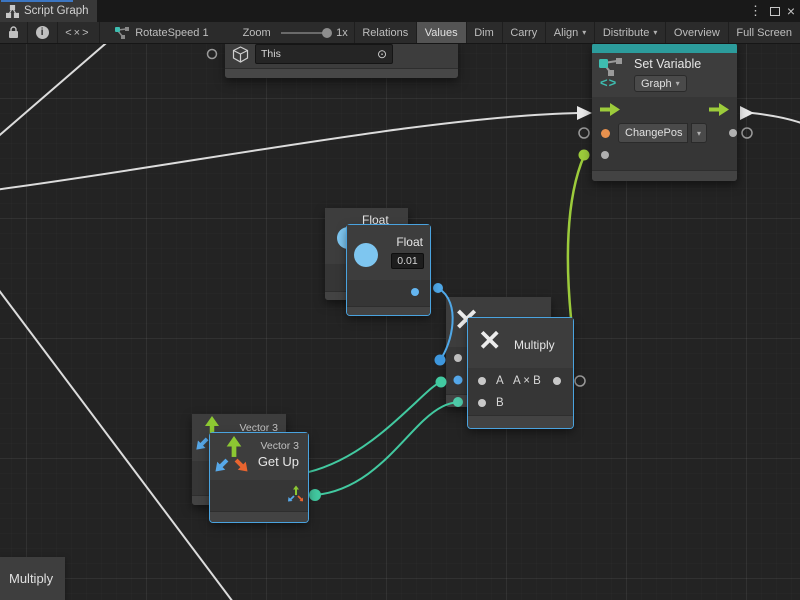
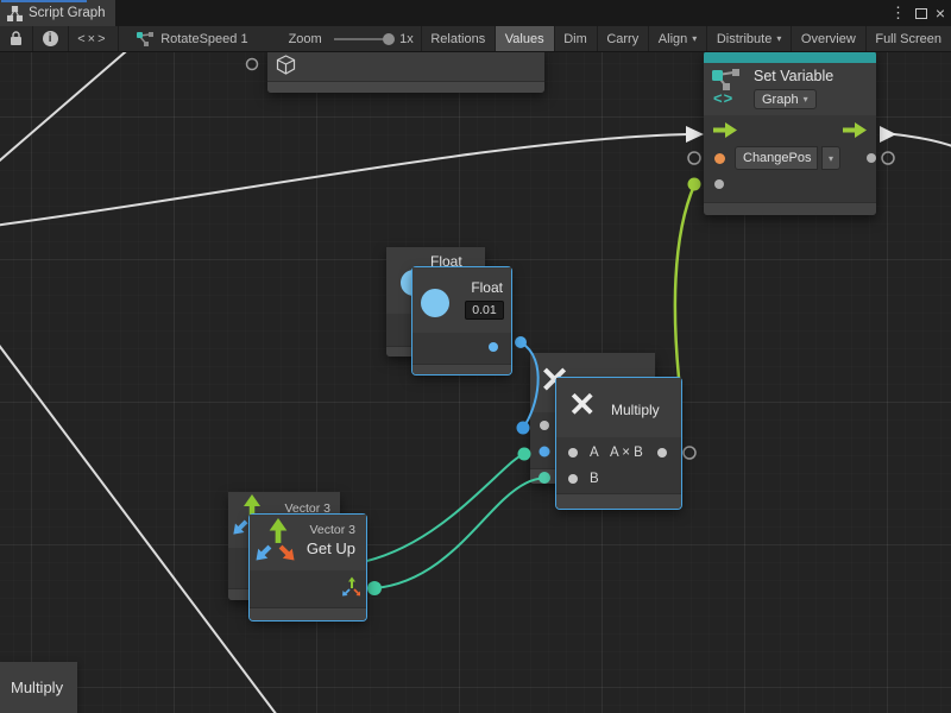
  Float
  Float
  0.01
  ✕
  ✕
  Multiply
  A
  A × B
  B
  Vector 3
  Vector 3
  Get Up
- This
- ⊙
  <>
  Set Variable
  Graph
  ▾
  ChangePos
  ▾
  Multiply
  Script Graph
  ⋮
  ×
  i
  <×>
  RotateSpeed 1
  Zoom
  1x
  Relations
  Values
  Dim
  Carry
  Align
  ▾
  Distribute
  ▾
  Overview
  Full Screen
